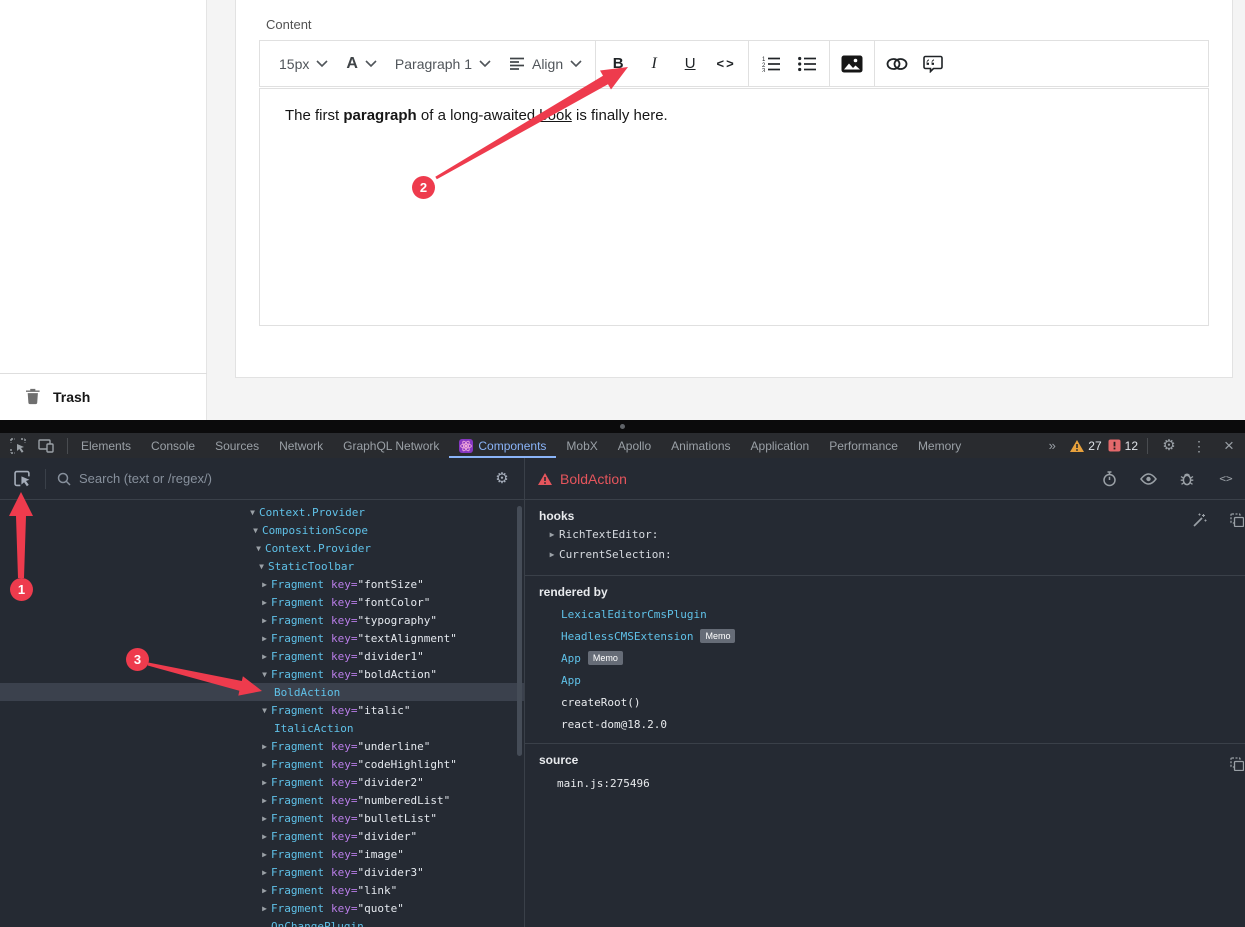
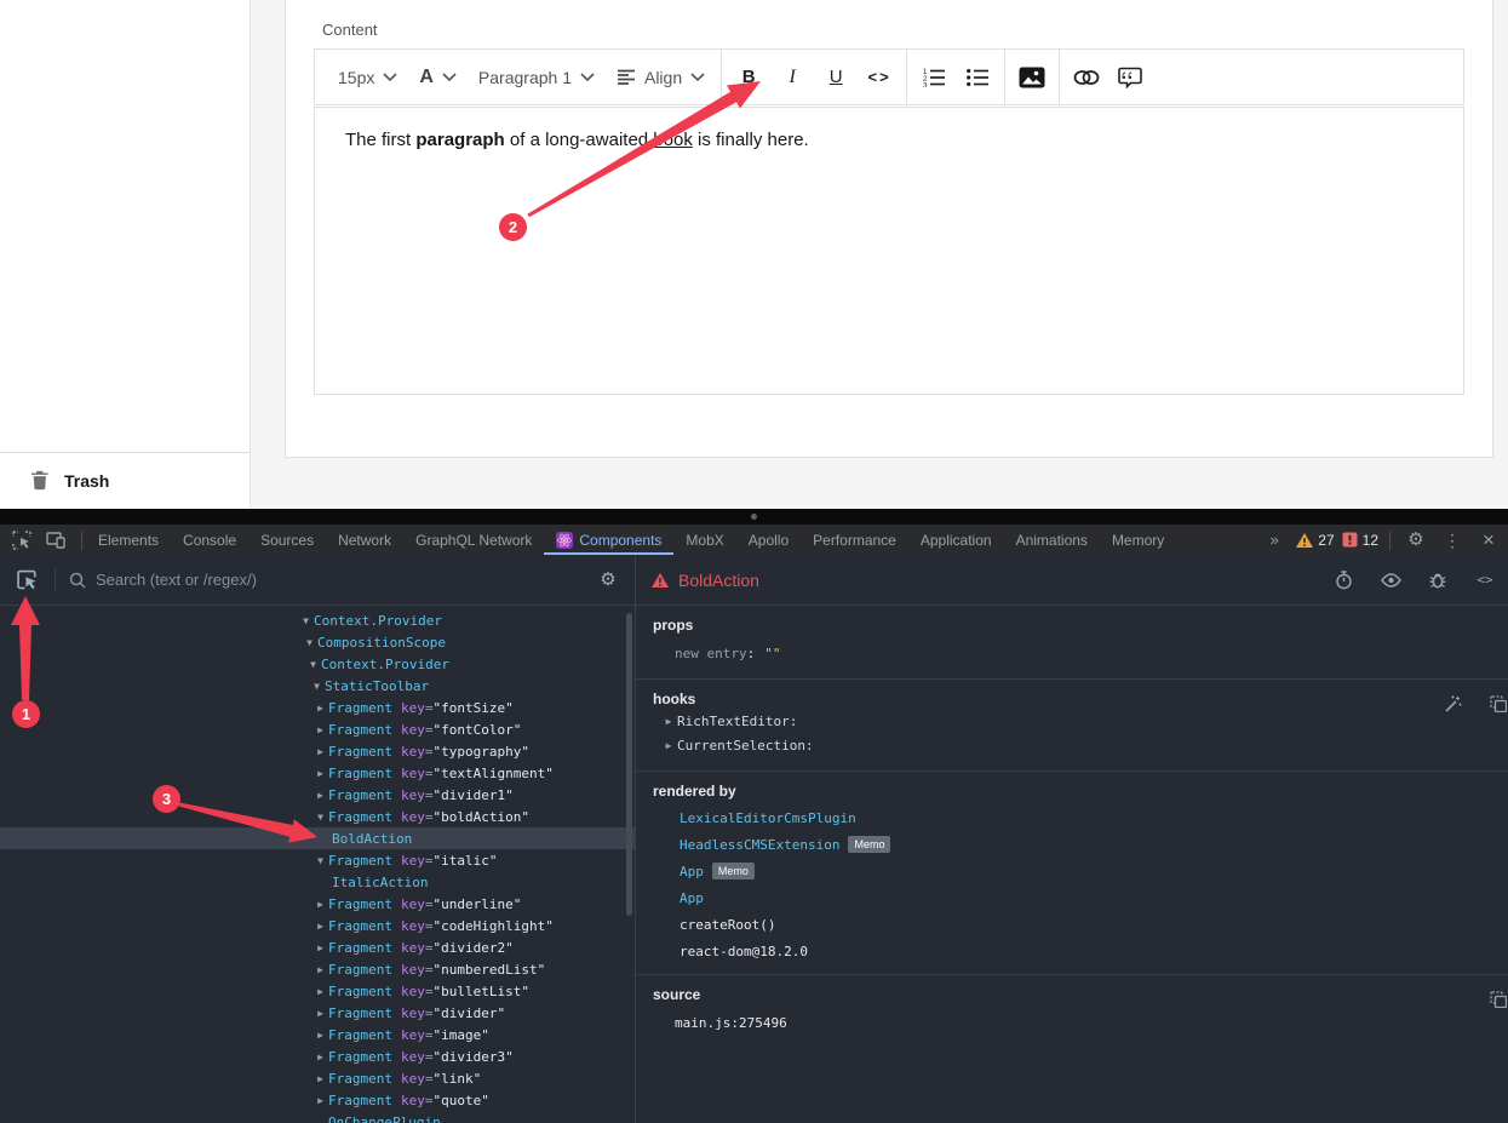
  Trash
  Content
  15px
  A
  Paragraph 1
  Align
  B
  I
  U
  <>
  The first paragraph of a long-awaited ook is finally here.
  Elements
  Console
  Sources
  Network
  GraphQL Network
  Components
  MobX
  Apollo
- Animations
+ Performance
  Application
- Performance
+ Animations
  Memory
  »
  27
  12
  ⚙
  ⋮
  ×
  Search (text or /regex/)
  ⚙
  ▼
  Context.Provider
  ▼
  CompositionScope
  ▼
  Context.Provider
  ▼
  StaticToolbar
  ▶
  Fragment
  key=
  "fontSize"
  ▶
  Fragment
  key=
  "fontColor"
  ▶
  Fragment
  key=
  "typography"
  ▶
  Fragment
  key=
  "textAlignment"
  ▶
  Fragment
  key=
  "divider1"
  ▼
  Fragment
  key=
  "boldAction"
  BoldAction
  ▼
  Fragment
  key=
  "italic"
  ItalicAction
  ▶
  Fragment
  key=
  "underline"
  ▶
  Fragment
  key=
  "codeHighlight"
  ▶
  Fragment
  key=
  "divider2"
  ▶
  Fragment
  key=
  "numberedList"
  ▶
  Fragment
  key=
  "bulletList"
  ▶
  Fragment
  key=
  "divider"
  ▶
  Fragment
  key=
  "image"
  ▶
  Fragment
  key=
  "divider3"
  ▶
  Fragment
  key=
  "link"
  ▶
  Fragment
  key=
  "quote"
  OnChangePlugin
  BoldAction
  <>
+ props
+ new entry ""
  hooks
  ▶
  RichTextEditor
  ▶
  CurrentSelection
  rendered by
  LexicalEditorCmsPlugin
  HeadlessCMSExtension
  Memo
  App
  Memo
  App
  createRoot()
  react-dom@18.2.0
  source
  main.js:275496
  2
  1
  3
